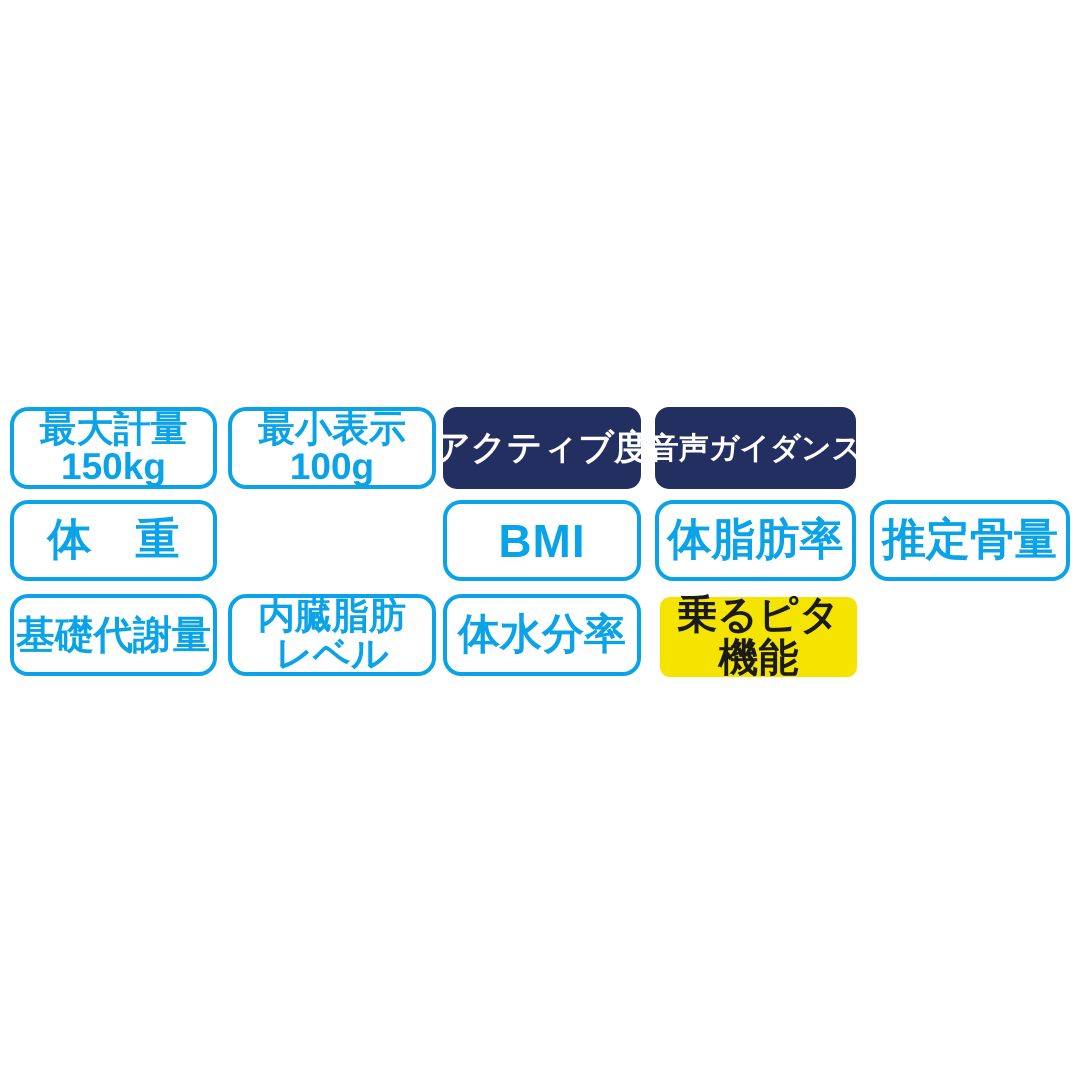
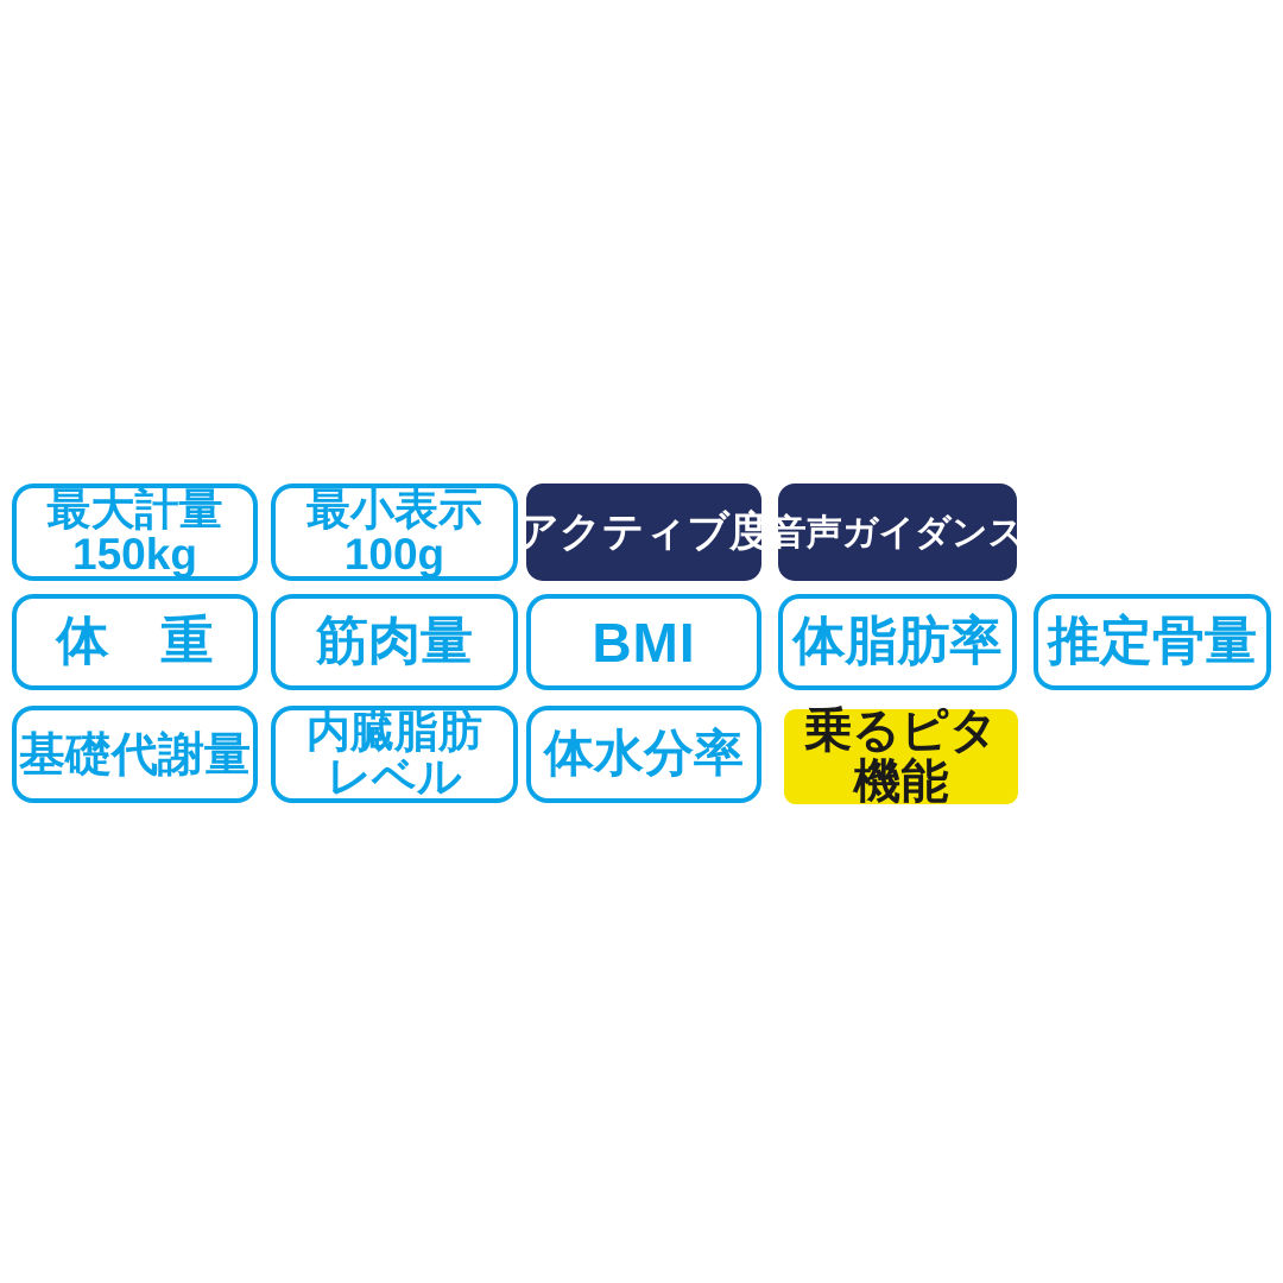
  最大計量
  150kg
  最小表示
  100g
  アクティブ度
  音声ガイダンス
  体 重
+ 筋肉量
  BMI
  体脂肪率
  推定骨量
  基礎代謝量
  内臓脂肪
  レベル
  体水分率
  乗るピタ
  機能
